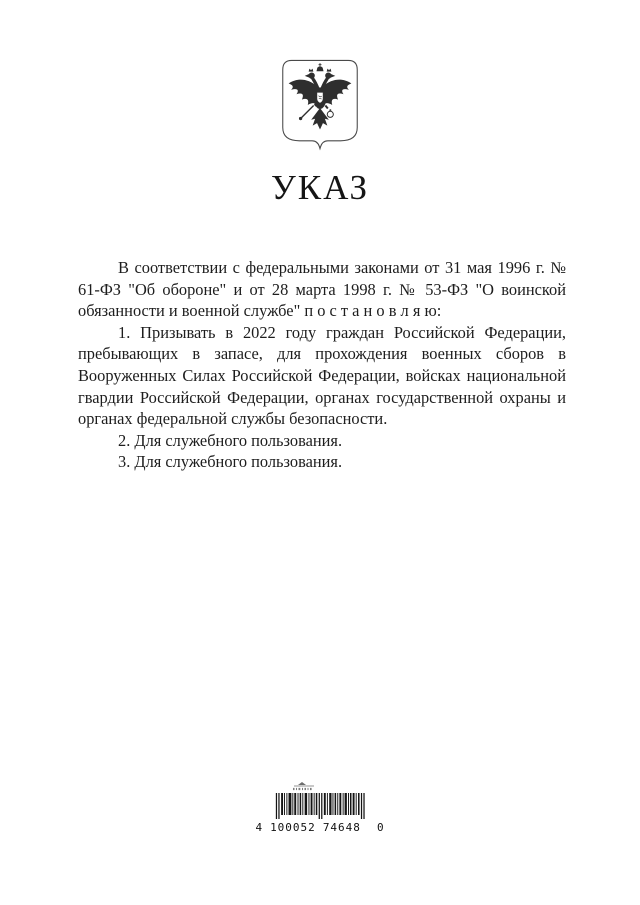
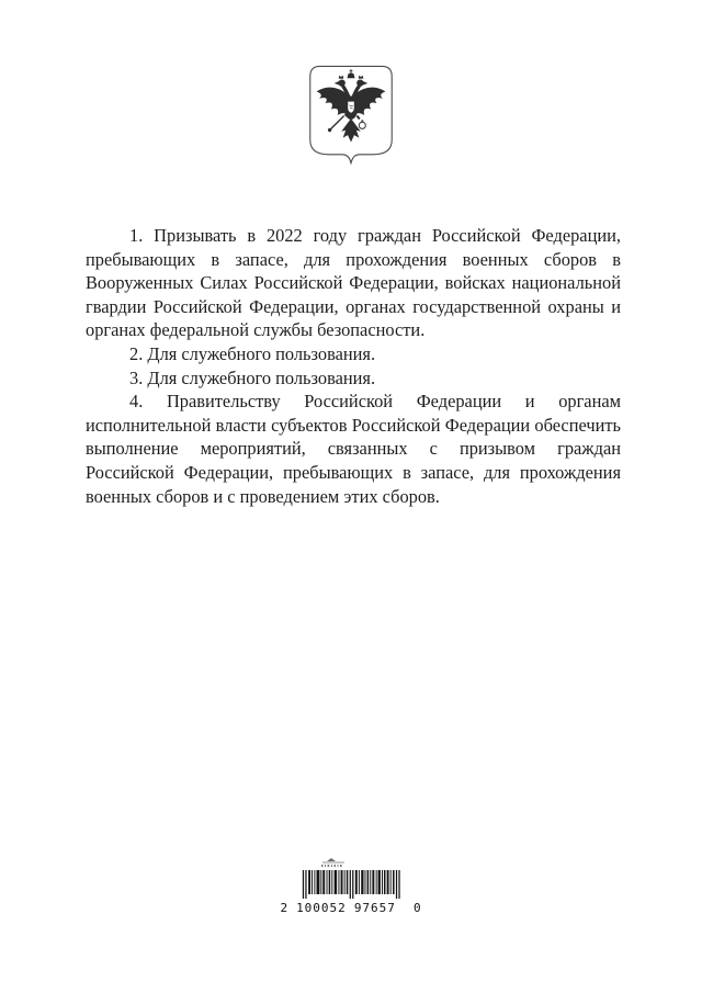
- УКАЗ
- В соответствии с федеральными законами от 31 мая 1996 г. № 61-ФЗ "Об обороне" и от 28 марта 1998 г. № 53-ФЗ "О воинской обязанности и военной службе" п о с т а н о в л я ю:
  1. Призывать в 2022 году граждан Российской Федерации, пребывающих в запасе, для прохождения военных сборов в Вооруженных Силах Российской Федерации, войсках национальной гвардии Российской Федерации, органах государственной охраны и органах федеральной службы безопасности.
  2. Для служебного пользования.
  3. Для служебного пользования.
+ 4. Правительству Российской Федерации и органам исполнительной власти субъектов Российской Федерации обеспечить выполнение мероприятий, связанных с призывом граждан Российской Федерации, пребывающих в запасе, для прохождения военных сборов и с проведением этих сборов.
- 4
+ 2
  100052
- 74648
+ 97657
  0
